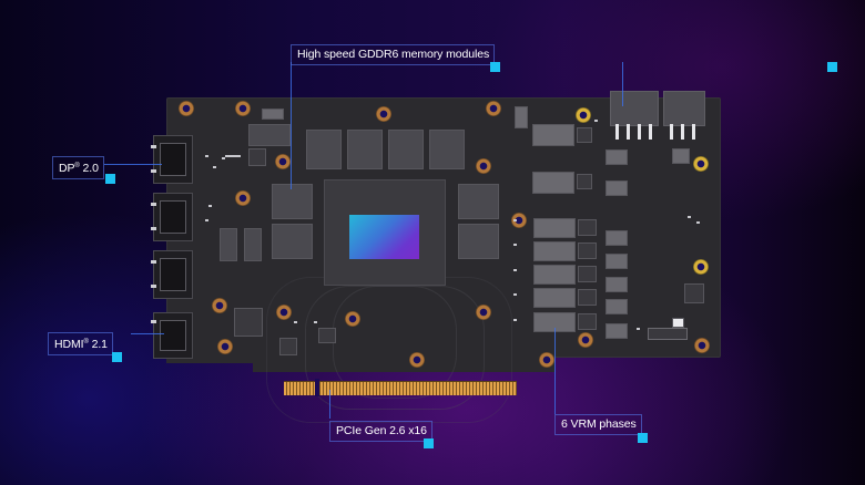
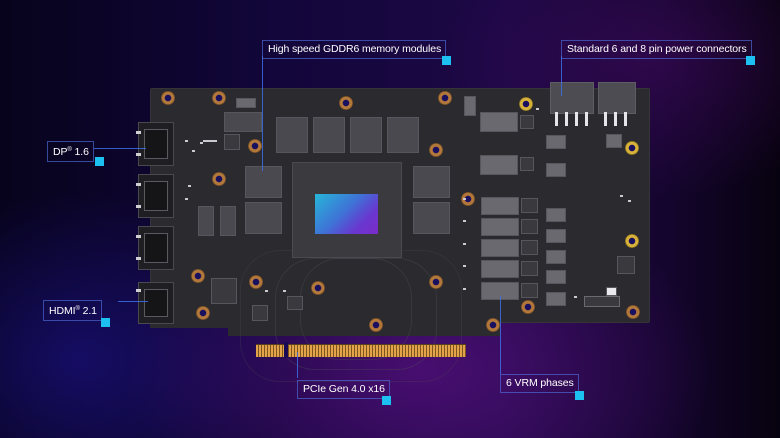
  High speed GDDR6 memory modules
+ Standard 6 and 8 pin power connectors
- DP 2.0
+ DP 1.6
  HDMI 2.1
- PCIe Gen 2.6 x16
+ PCIe Gen 4.0 x16
  6 VRM phases
